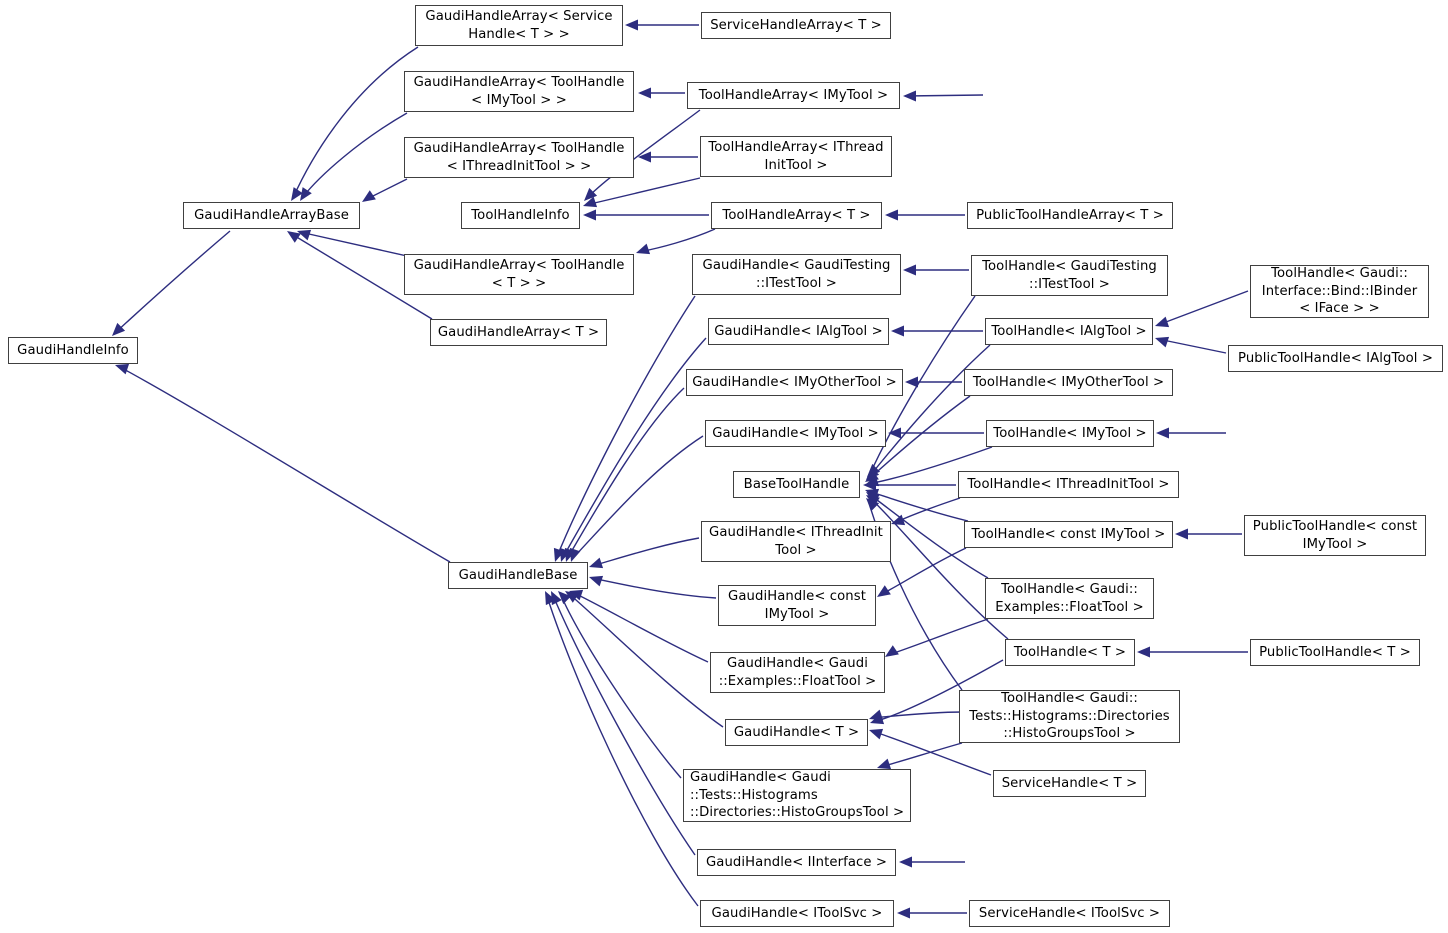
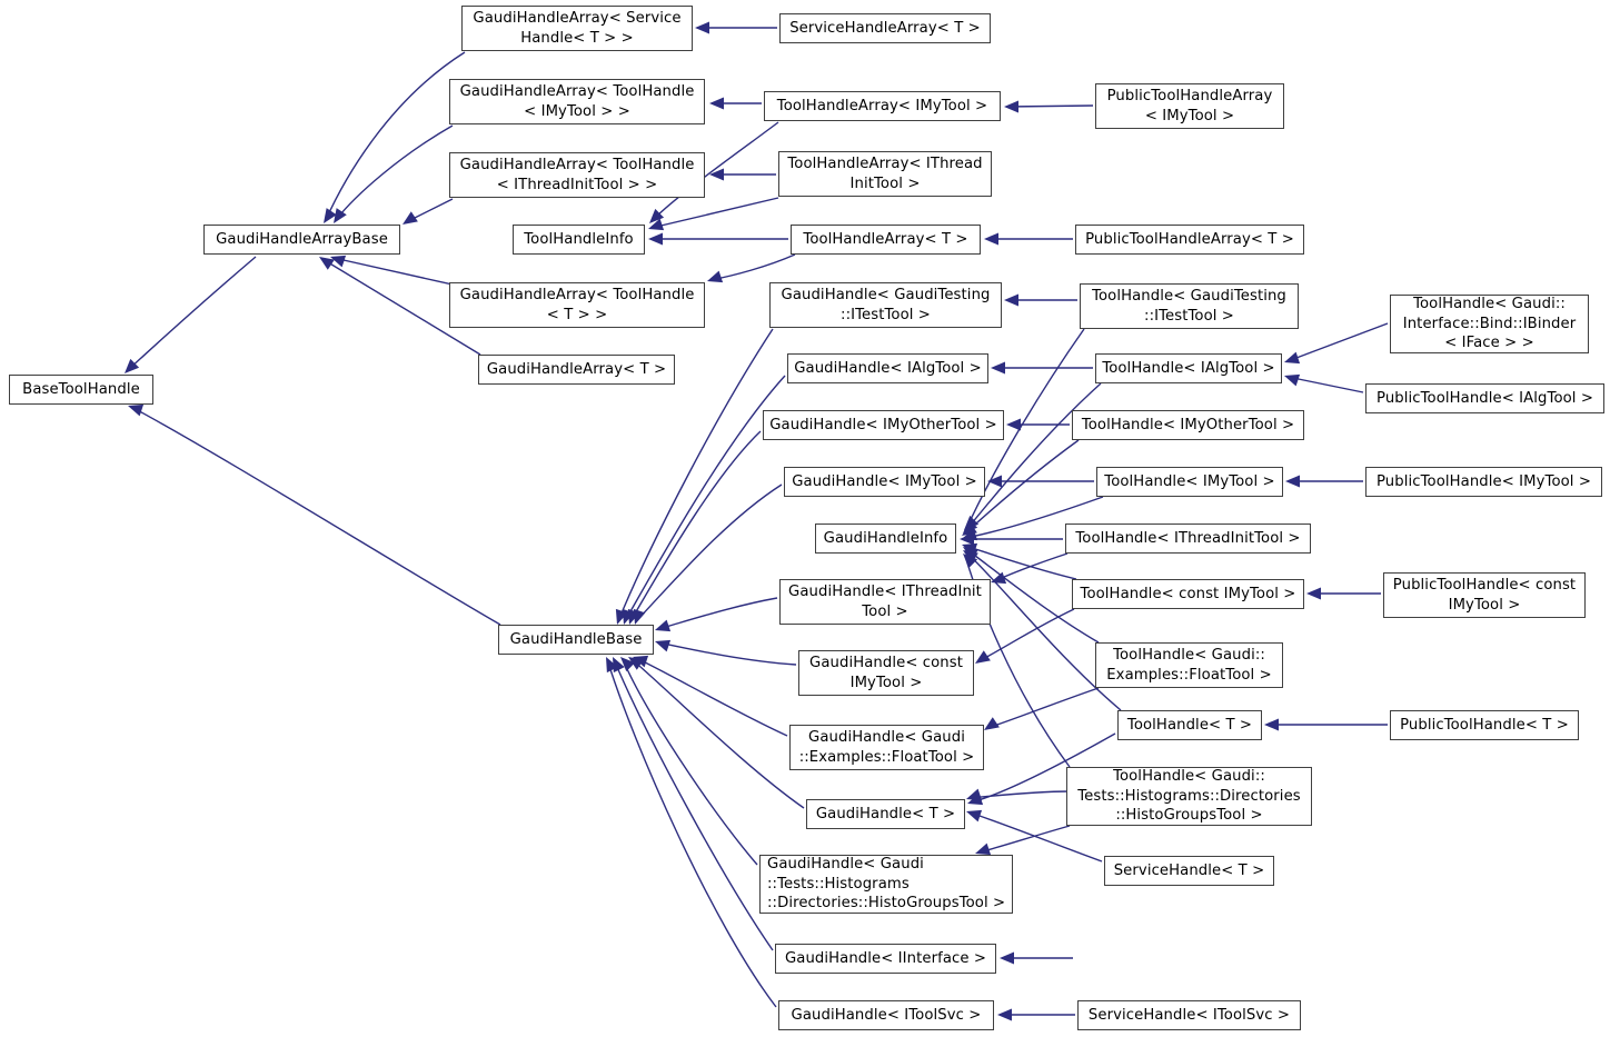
  GaudiHandleArray< Service
  Handle< T > >
  ServiceHandleArray< T >
  GaudiHandleArray< ToolHandle
  < IMyTool > >
  ToolHandleArray< IMyTool >
+ PublicToolHandleArray
+ < IMyTool >
  GaudiHandleArray< ToolHandle
  < IThreadInitTool > >
  ToolHandleArray< IThread
  InitTool >
  GaudiHandleArrayBase
  ToolHandleInfo
  ToolHandleArray< T >
  PublicToolHandleArray< T >
  GaudiHandleArray< ToolHandle
  < T > >
  GaudiHandle< GaudiTesting
  ::ITestTool >
  ToolHandle< GaudiTesting
  ::ITestTool >
  ToolHandle< Gaudi::
  Interface::Bind::IBinder
  < IFace > >
  GaudiHandleArray< T >
  GaudiHandle< IAlgTool >
  ToolHandle< IAlgTool >
  PublicToolHandle< IAlgTool >
  GaudiHandle< IMyOtherTool >
  ToolHandle< IMyOtherTool >
  GaudiHandle< IMyTool >
  ToolHandle< IMyTool >
+ PublicToolHandle< IMyTool >
- BaseToolHandle
+ GaudiHandleInfo
  ToolHandle< IThreadInitTool >
  GaudiHandle< IThreadInit
  Tool >
  ToolHandle< const IMyTool >
  PublicToolHandle< const
  IMyTool >
  GaudiHandleBase
  GaudiHandle< const
  IMyTool >
  ToolHandle< Gaudi::
  Examples::FloatTool >
  ToolHandle< T >
  PublicToolHandle< T >
  GaudiHandle< Gaudi
  ::Examples::FloatTool >
  GaudiHandle< T >
  ToolHandle< Gaudi::
  Tests::Histograms::Directories
  ::HistoGroupsTool >
  ServiceHandle< T >
  GaudiHandle< Gaudi
  ::Tests::Histograms
  ::Directories::HistoGroupsTool >
  GaudiHandle< IInterface >
  GaudiHandle< IToolSvc >
  ServiceHandle< IToolSvc >
- GaudiHandleInfo
+ BaseToolHandle
